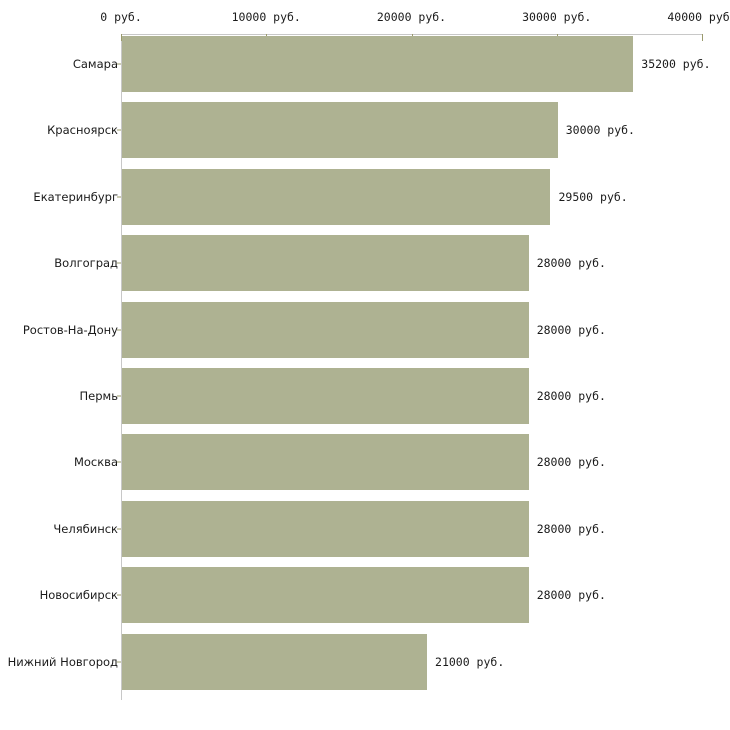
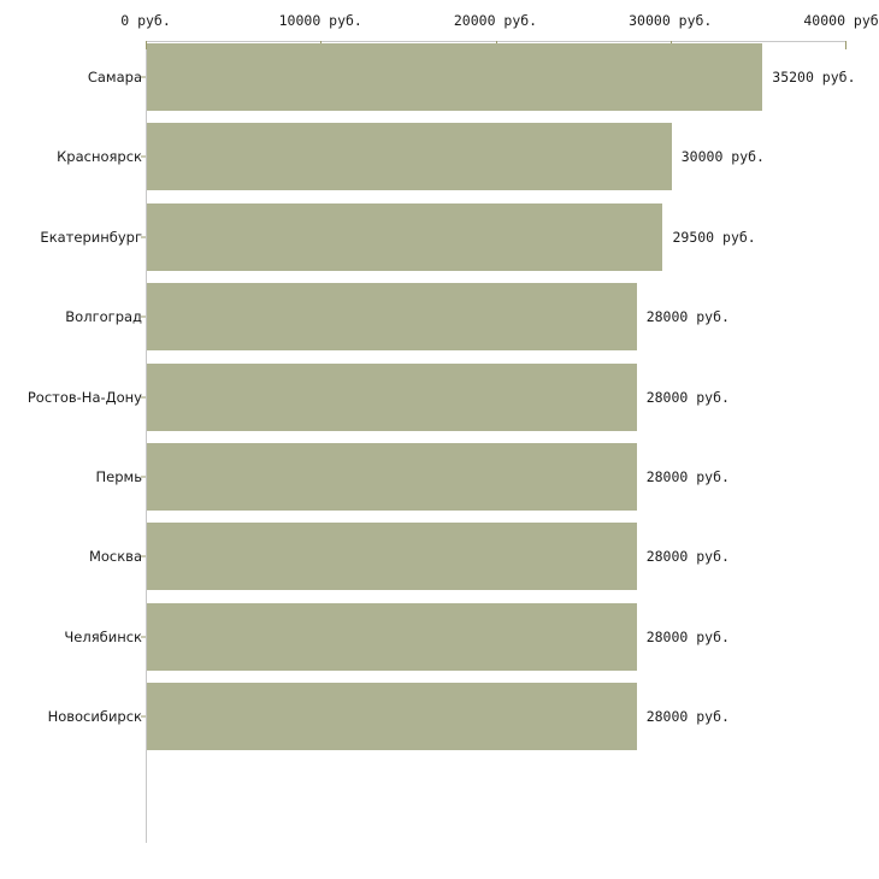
  0 руб.
  10000 руб.
  20000 руб.
  30000 руб.
  40000 руб
  Самара
  35200 руб.
  Красноярск
  30000 руб.
  Екатеринбург
  29500 руб.
  Волгоград
  28000 руб.
  Ростов-На-Дону
  28000 руб.
  Пермь
  28000 руб.
  Москва
  28000 руб.
  Челябинск
  28000 руб.
  Новосибирск
  28000 руб.
- Нижний Новгород
- 21000 руб.
